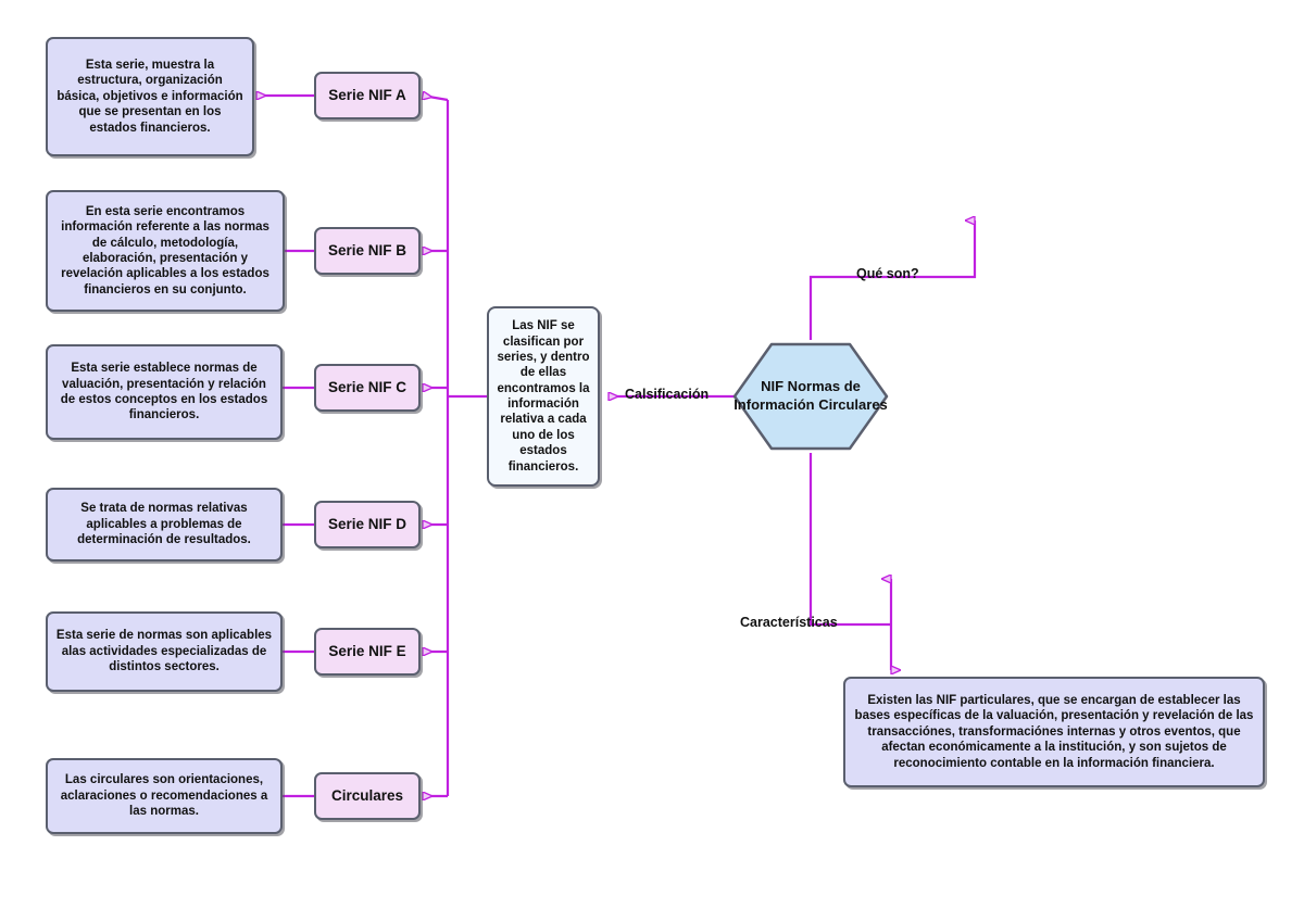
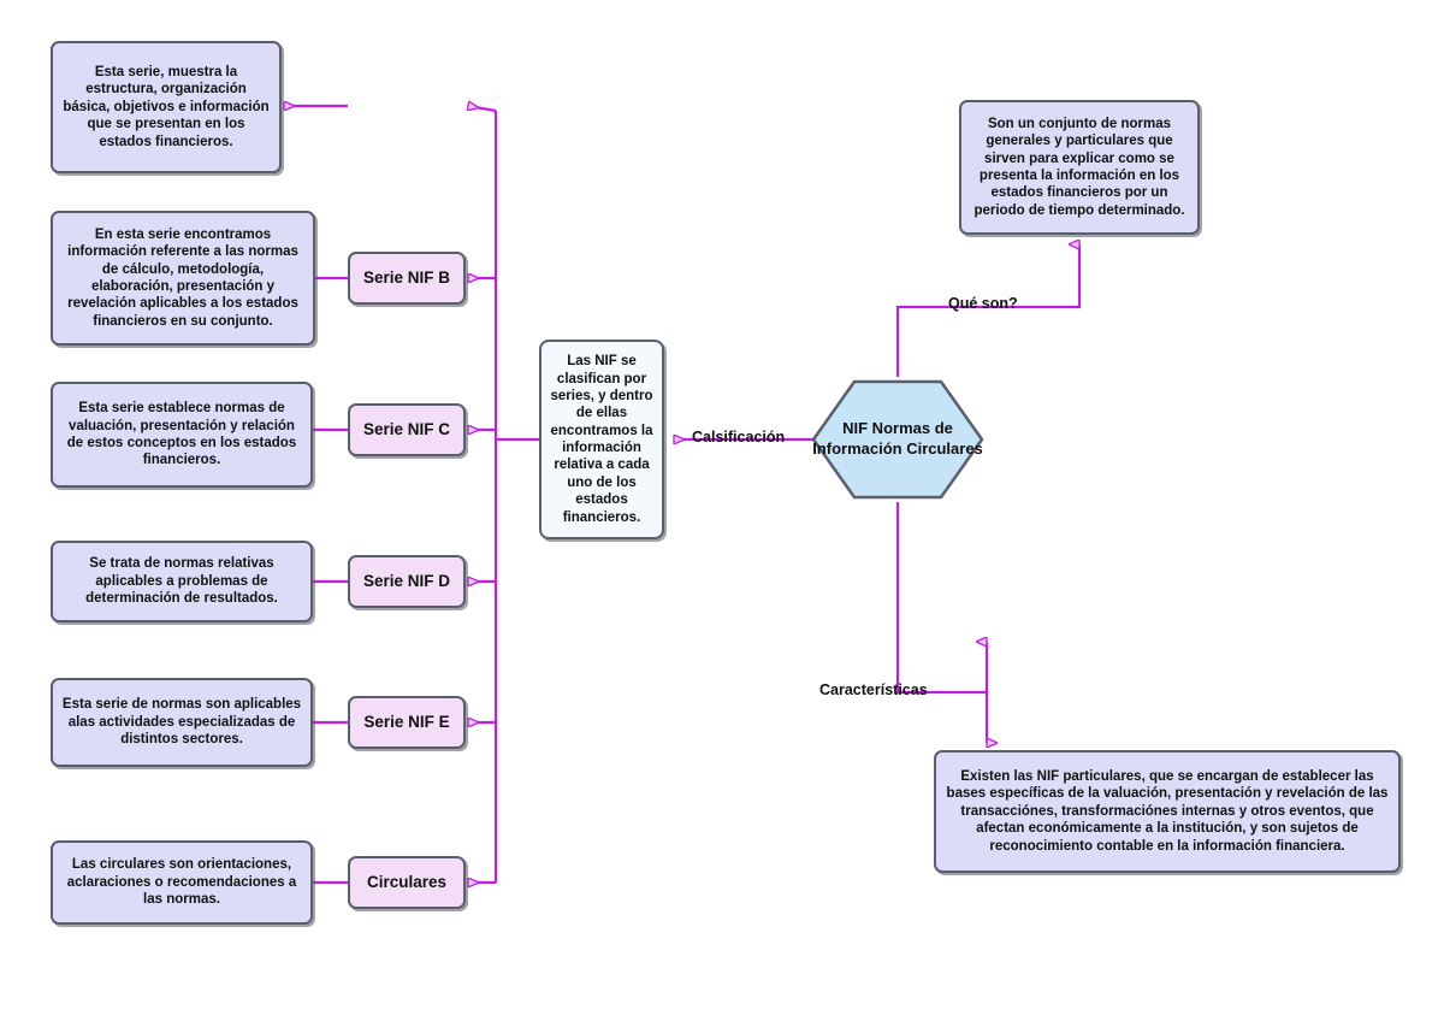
  Esta serie, muestra la estructura, organización básica, objetivos e información que se presentan en los estados financieros.
  En esta serie encontramos información referente a las normas de cálculo, metodología, elaboración, presentación y revelación aplicables a los estados financieros en su conjunto.
  Esta serie establece normas de valuación, presentación y relación de estos conceptos en los estados financieros.
  Se trata de normas relativas aplicables a problemas de determinación de resultados.
  Esta serie de normas son aplicables alas actividades especializadas de distintos sectores.
  Las circulares son orientaciones, aclaraciones o recomendaciones a las normas.
- Serie NIF A
  Serie NIF B
  Serie NIF C
  Serie NIF D
  Serie NIF E
  Circulares
  Las NIF se clasifican por series, y dentro de ellas encontramos la información relativa a cada uno de los estados financieros.
  NIF Normas de Información Circulares
+ Son un conjunto de normas generales y particulares que sirven para explicar como se presenta la información en los estados financieros por un periodo de tiempo determinado.
  Existen las NIF particulares, que se encargan de establecer las bases específicas de la valuación, presentación y revelación de las transacciónes, transformaciónes internas y otros eventos, que afectan económicamente a la institución, y son sujetos de reconocimiento contable en la información financiera.
  Calsificación
  Qué son?
  Características
